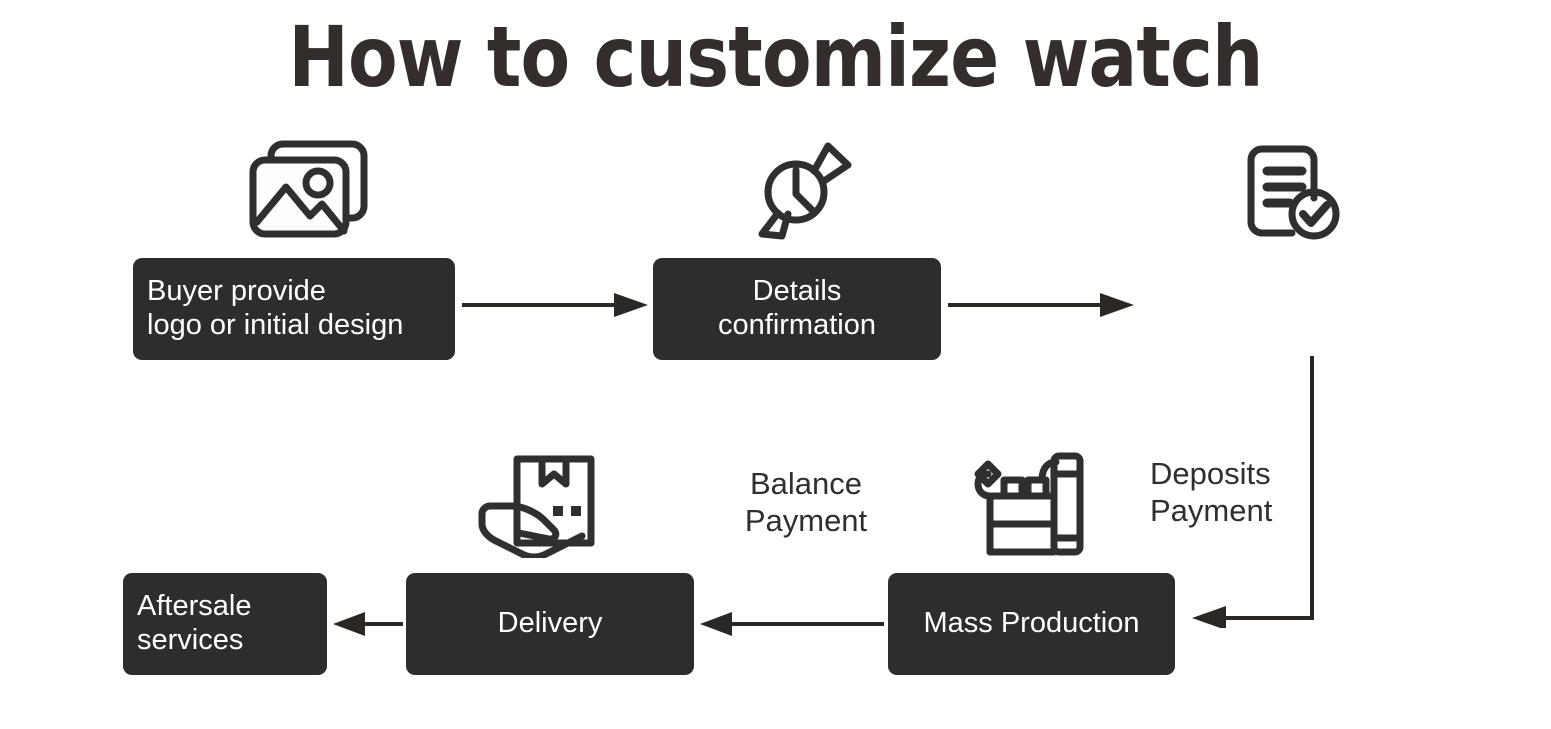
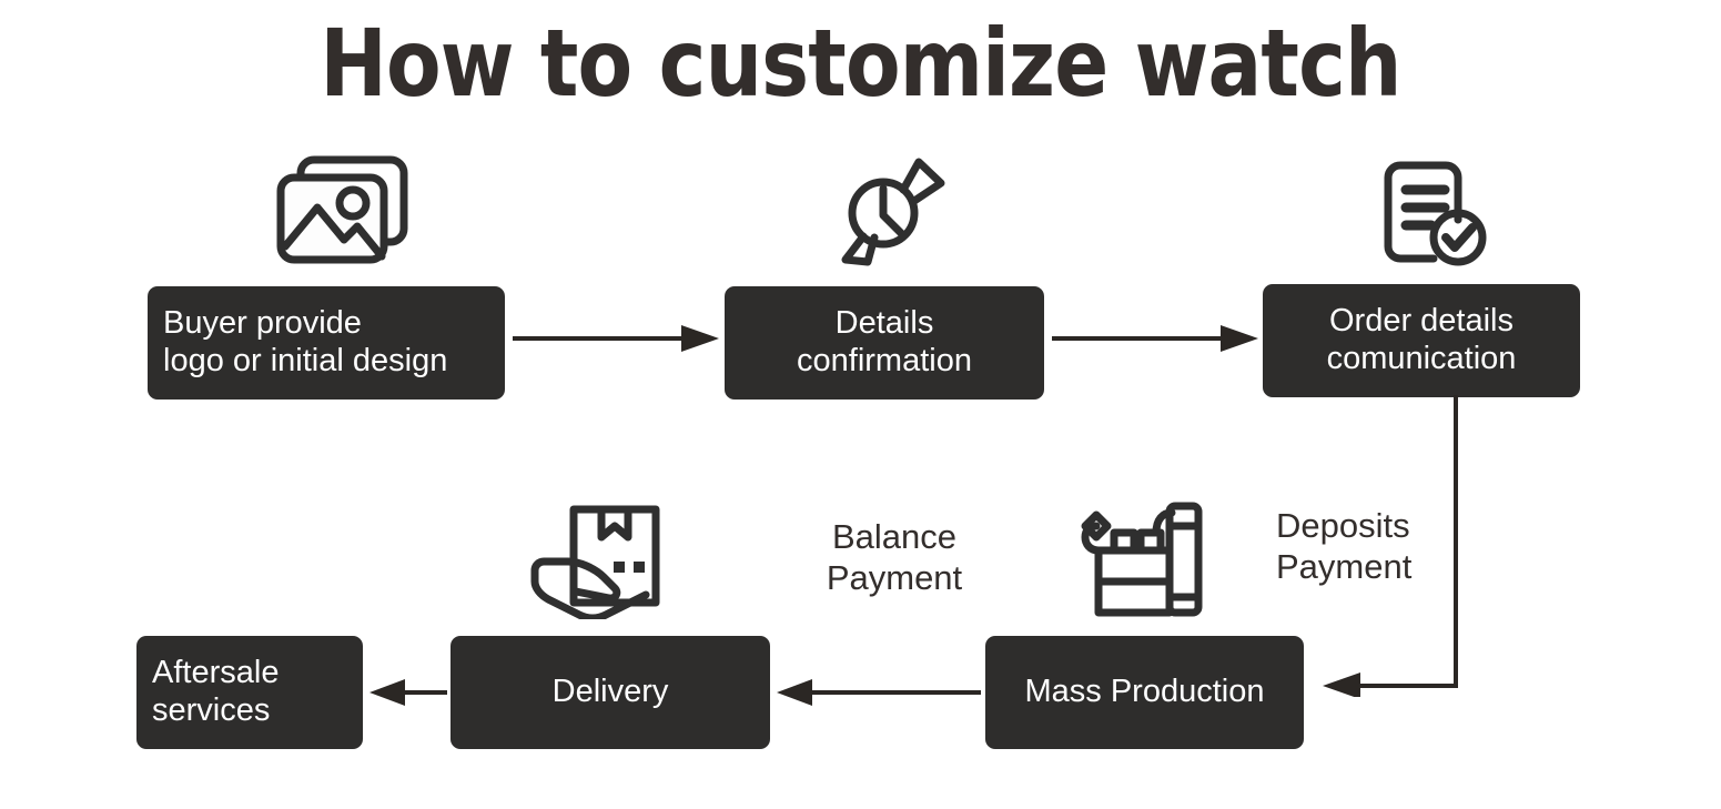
  How to customize watch
  Buyer provide
  logo or initial design
  Details
  confirmation
+ Order details
+ comunication
  Balance
  Payment
  Deposits
  Payment
  Mass Production
  Delivery
  Aftersale
  services
